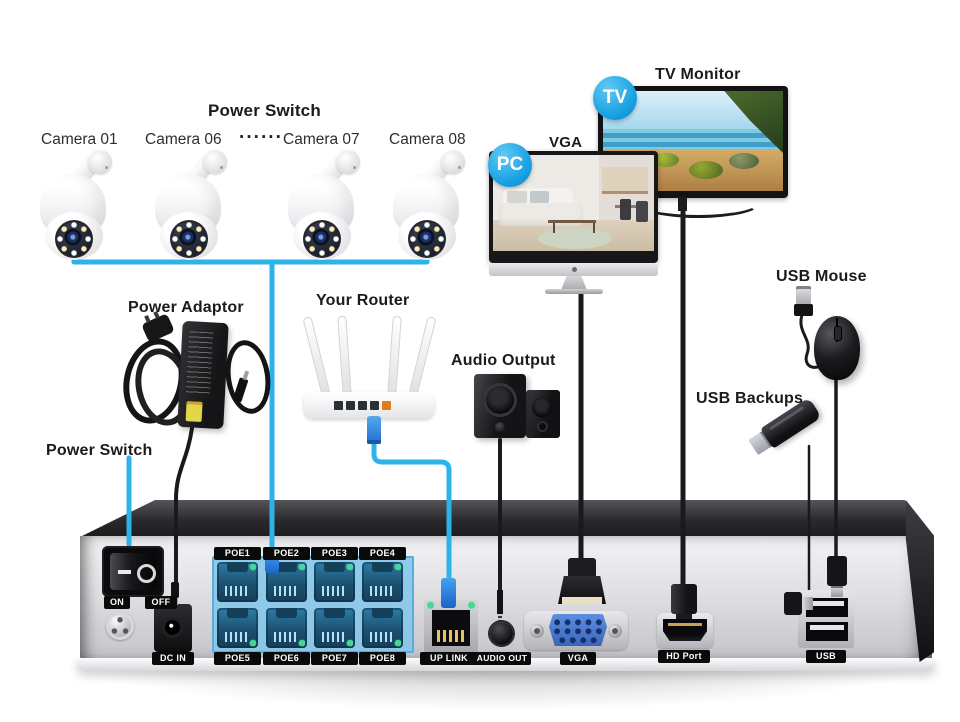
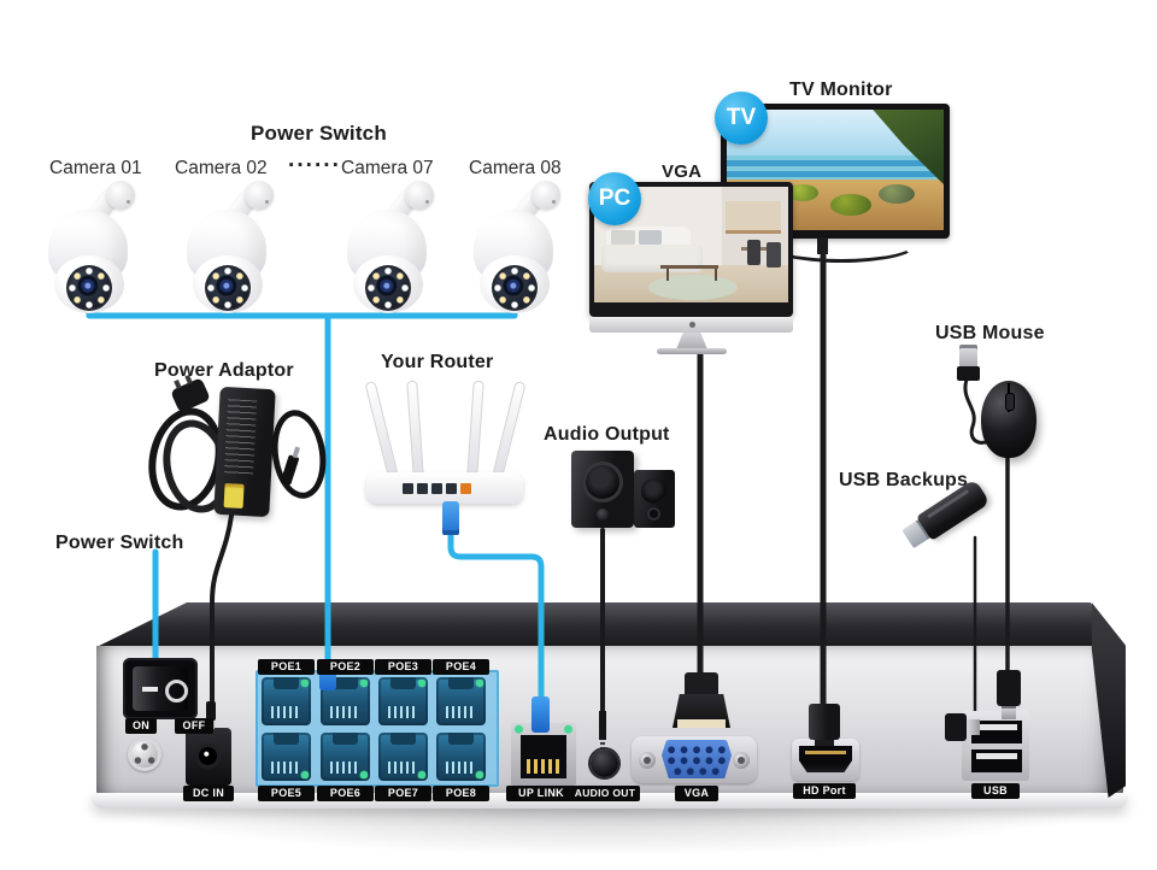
  ON
  OFF
  DC IN
  POE1
  POE2
  POE3
  POE4
  POE5
  POE6
  POE7
  POE8
  UP LINK
  AUDIO OUT
  VGA
  HD Port
  USB
  TV
  PC
  Power Switch
  Camera 01
- Camera 06
+ Camera 02
  ······
  Camera 07
  Camera 08
  TV Monitor
  VGA
  USB Mouse
  USB Backups
  Power Adaptor
  Your Router
  Audio Output
  Power Switch
